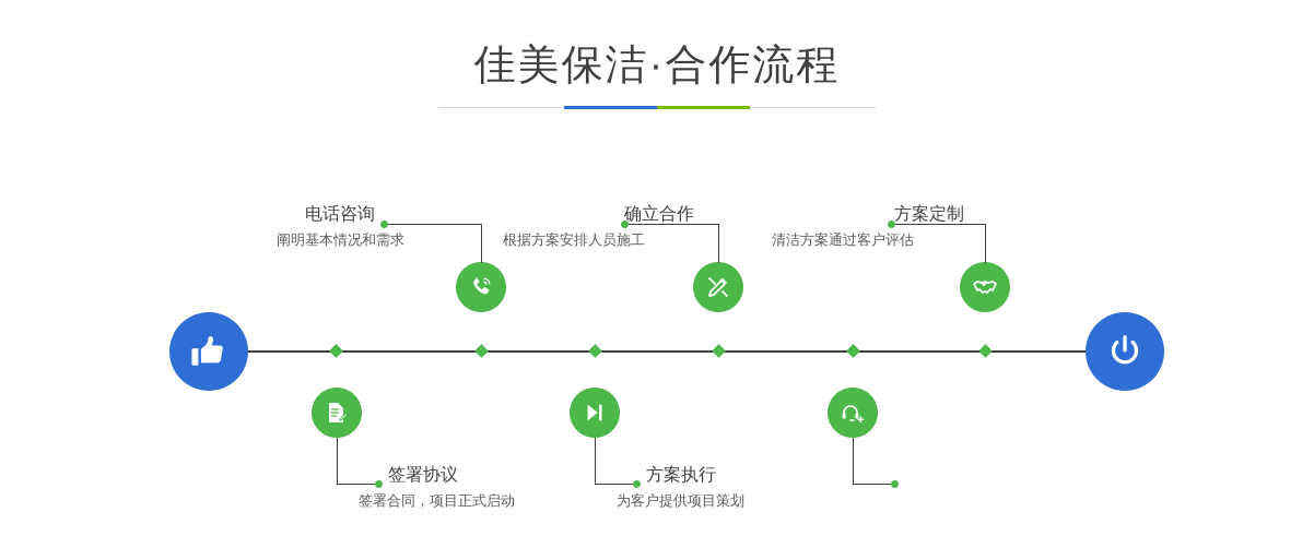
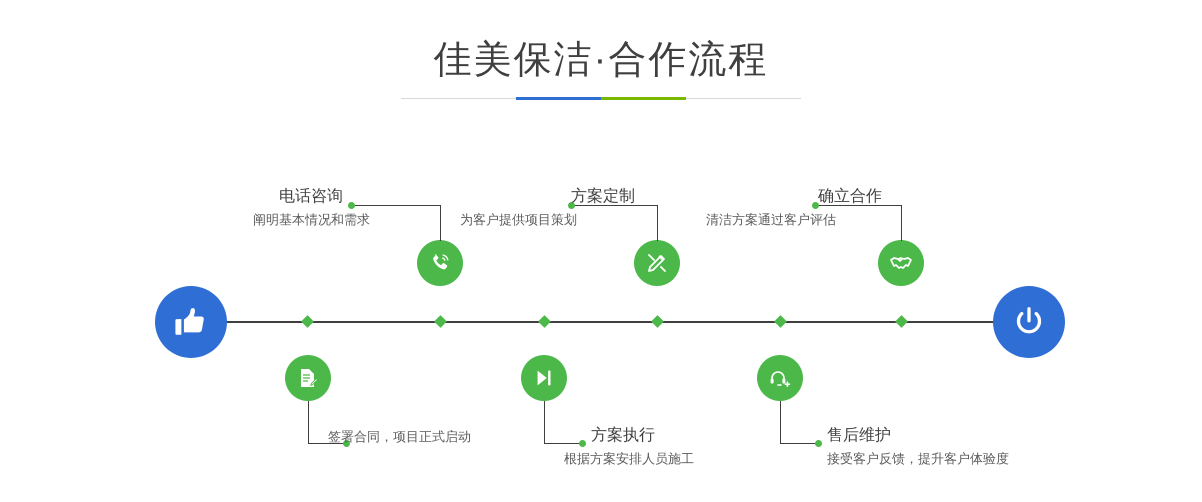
  佳美保洁·合作流程
  电话咨询
  阐明基本情况和需求
- 签署协议
  签署合同，项目正式启动
- 确立合作
+ 方案定制
- 根据方案安排人员施工
+ 为客户提供项目策划
  方案执行
- 为客户提供项目策划
+ 根据方案安排人员施工
- 方案定制
+ 确立合作
  清洁方案通过客户评估
+ 售后维护
+ 接受客户反馈，提升客户体验度
